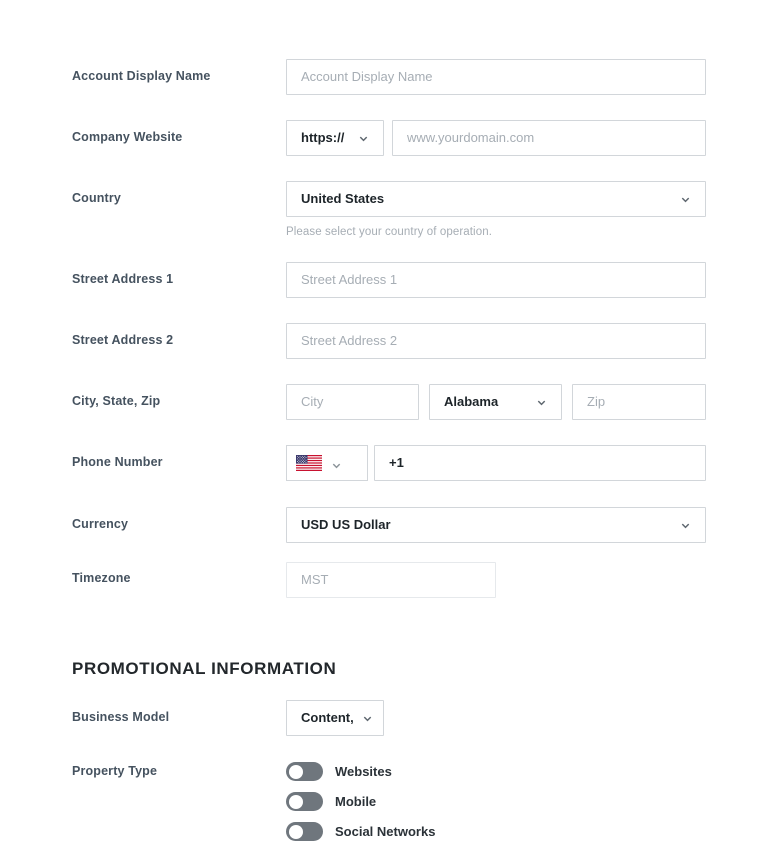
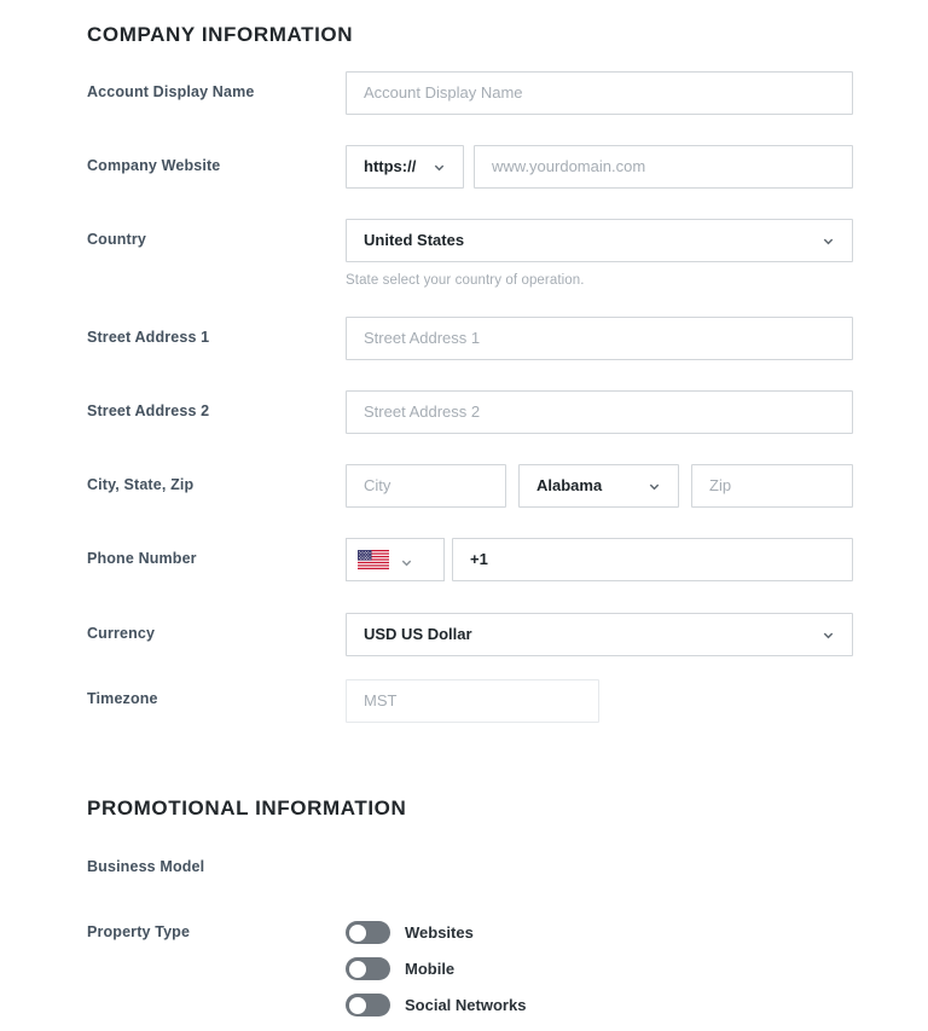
+ COMPANY INFORMATION
  Account Display Name
  Account Display Name
  Company Website
  https://
  www.yourdomain.com
  Country
  United States
- Please select your country of operation.
+ State select your country of operation.
  Street Address 1
  Street Address 1
  Street Address 2
  Street Address 2
  City, State, Zip
  City
  Alabama
  Zip
  Phone Number
  +1
  Currency
  USD US Dollar
  Timezone
  MST
  PROMOTIONAL INFORMATION
  Business Model
- Content,
  Property Type
  Websites
  Mobile
  Social Networks
